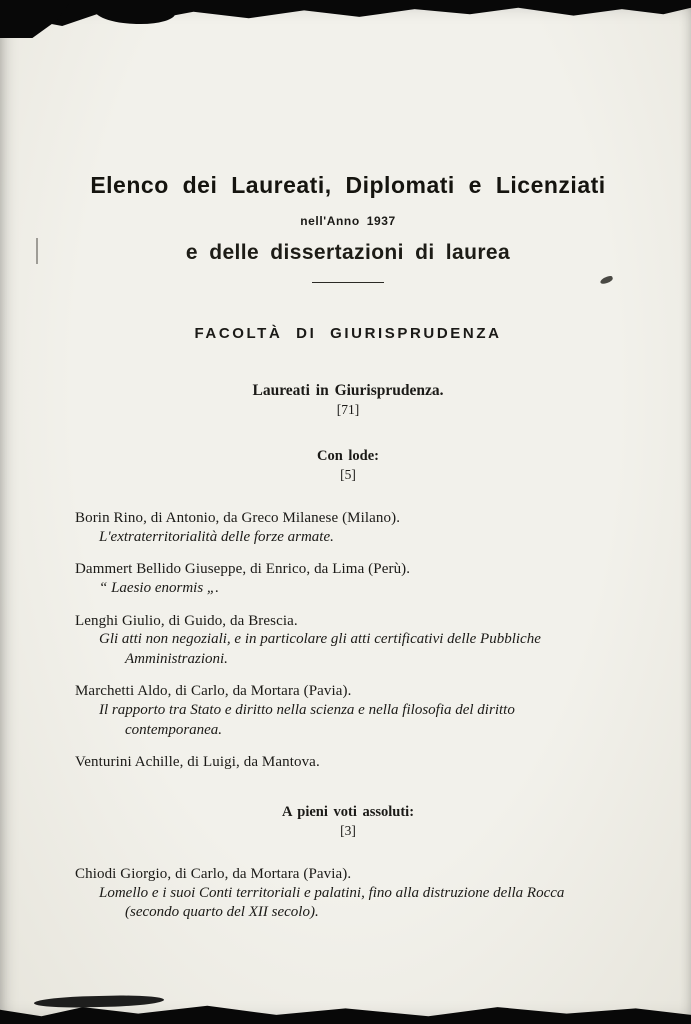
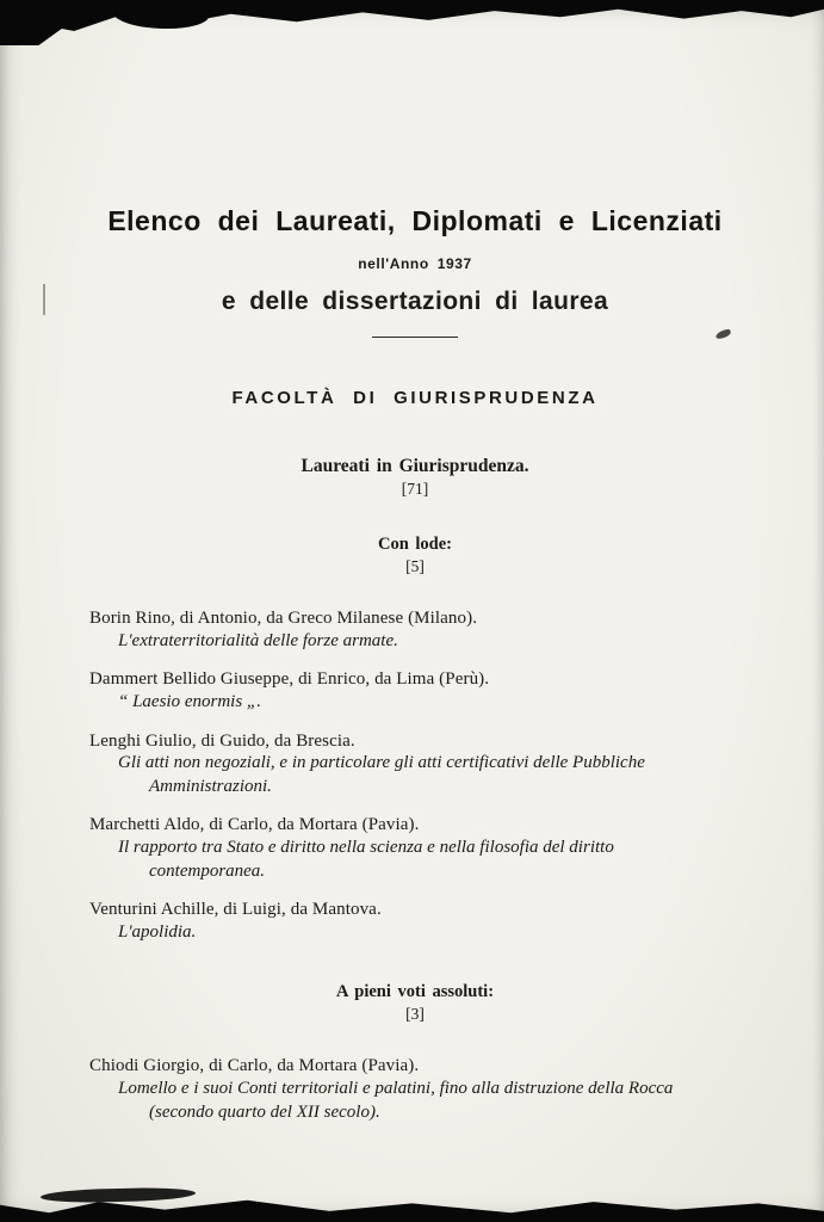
  Elenco dei Laureati, Diplomati e Licenziati
  nell'Anno 1937
  e delle dissertazioni di laurea
  FACOLTÀ DI GIURISPRUDENZA
  Laureati in Giurisprudenza.
  [71]
  Con lode:
  [5]
  Borin Rino, di Antonio, da Greco Milanese (Milano).
  L'extraterritorialità delle forze armate.
  Dammert Bellido Giuseppe, di Enrico, da Lima (Perù).
  “ Laesio enormis „.
  Lenghi Giulio, di Guido, da Brescia.
  Gli atti non negoziali, e in particolare gli atti certificativi delle Pubbliche Amministrazioni.
  Marchetti Aldo, di Carlo, da Mortara (Pavia).
  Il rapporto tra Stato e diritto nella scienza e nella filosofia del diritto contemporanea.
  Venturini Achille, di Luigi, da Mantova.
+ L'apolidia.
  A pieni voti assoluti:
  [3]
  Chiodi Giorgio, di Carlo, da Mortara (Pavia).
  Lomello e i suoi Conti territoriali e palatini, fino alla distruzione della Rocca (secondo quarto del XII secolo).
